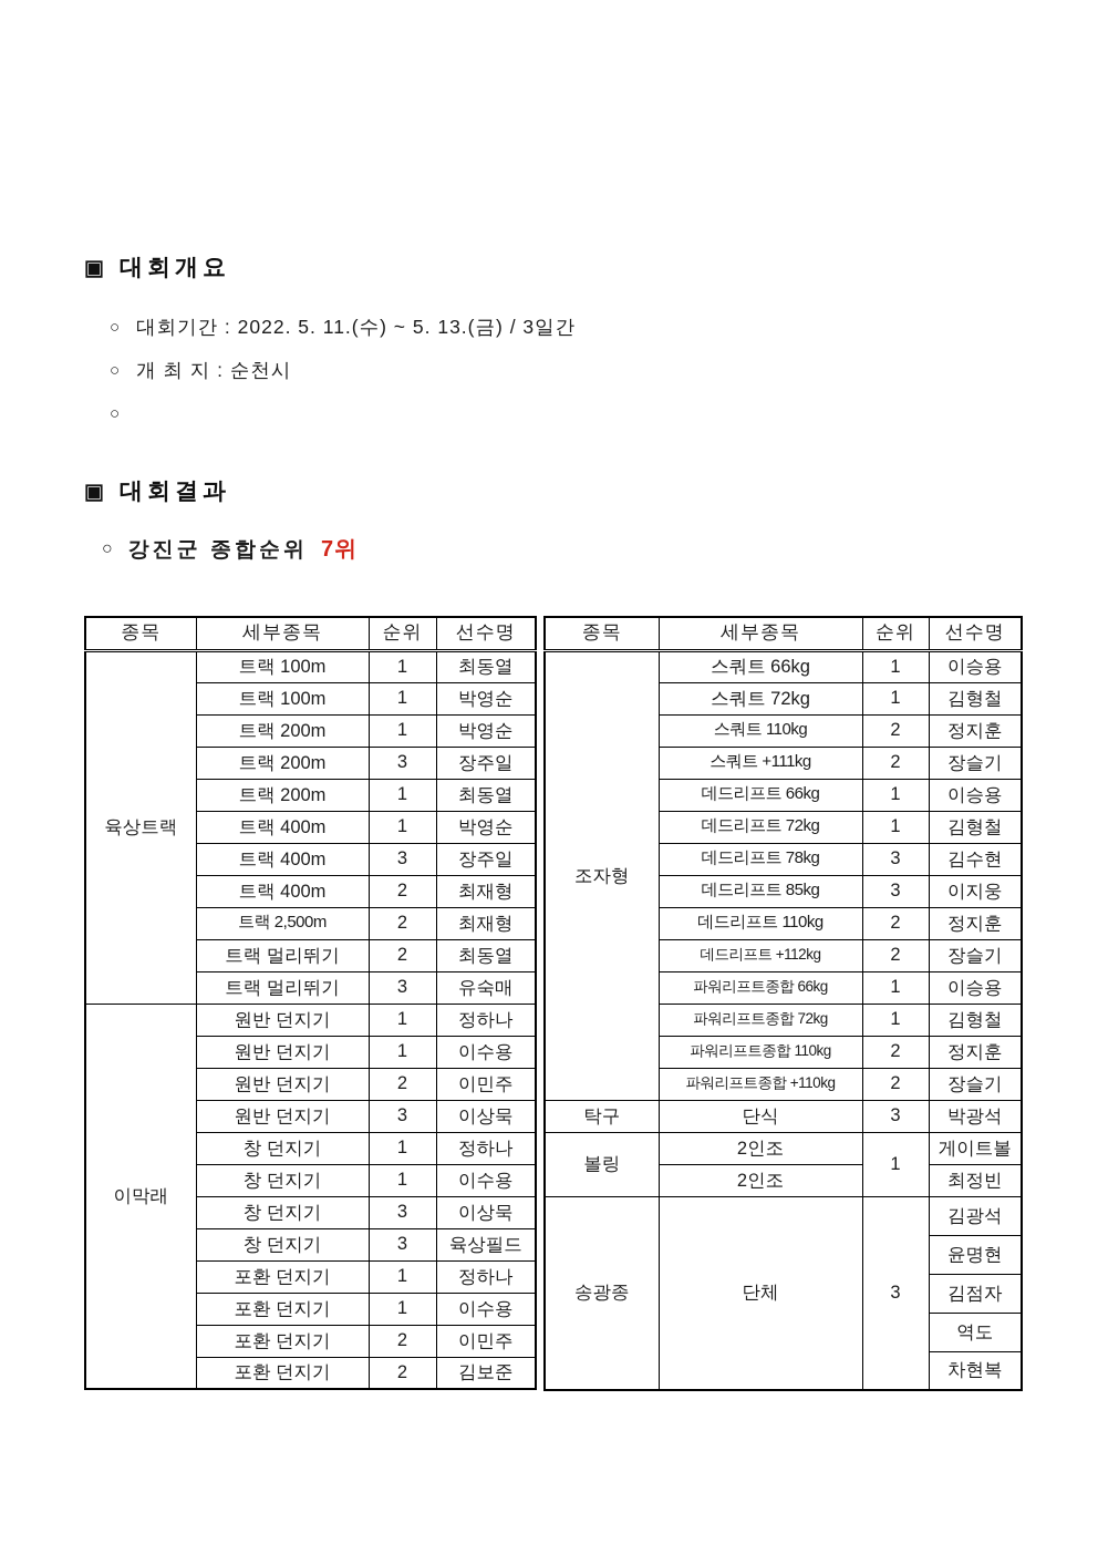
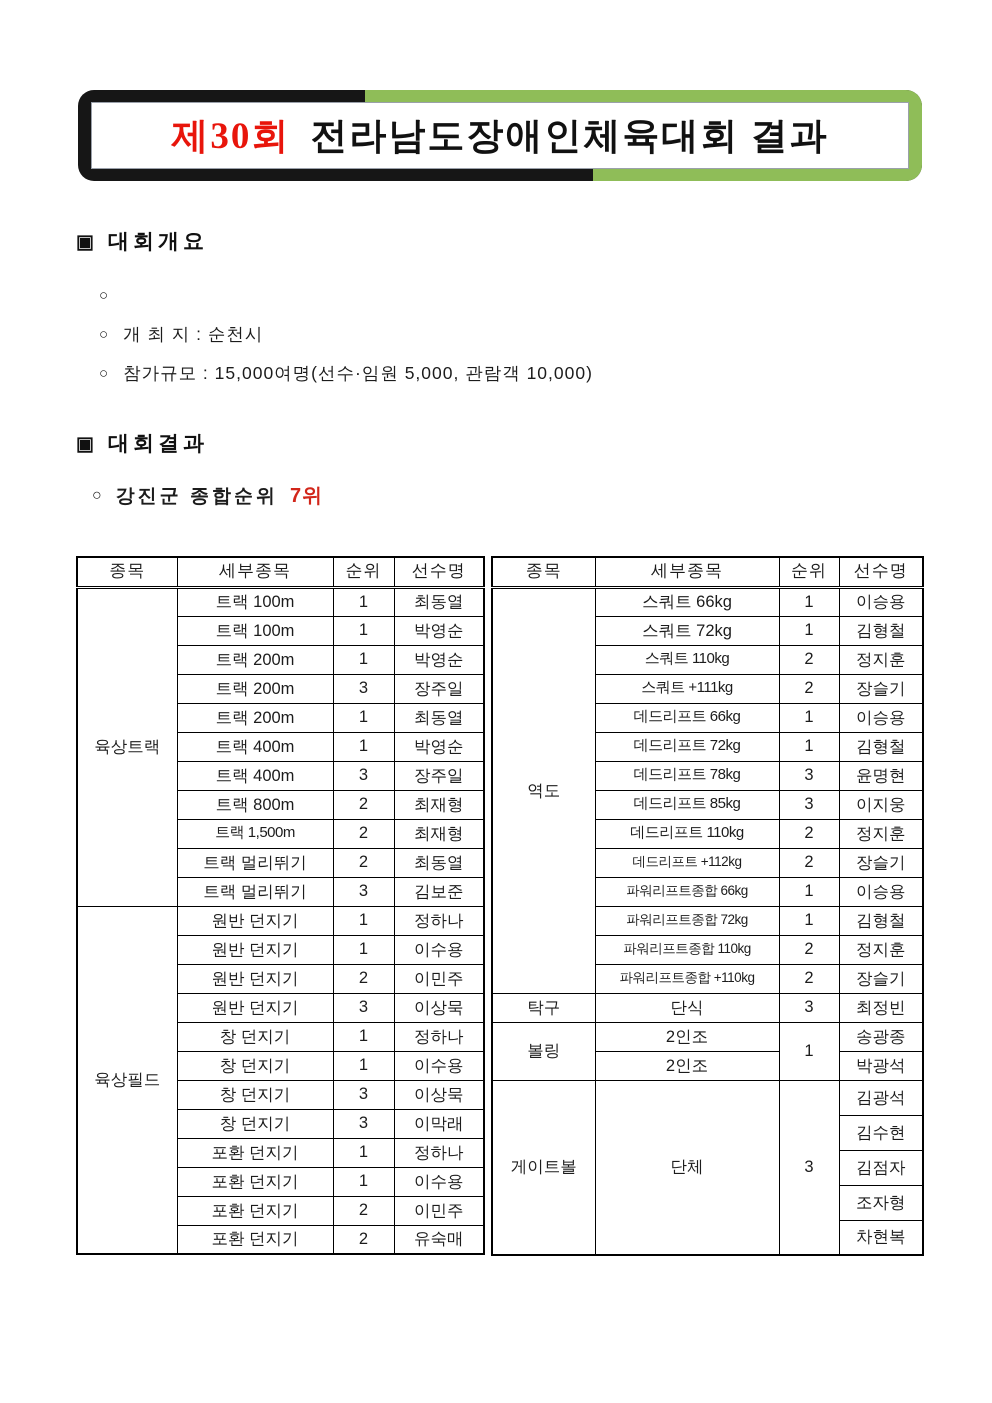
+ 제30회 전라남도장애인체육대회 결과
  ▣
  대회개요
  ○
- 대회기간 : 2022. 5. 11.(수) ~ 5. 13.(금) / 3일간
  ○
  개 최 지 : 순천시
  ○
+ 참가규모 : 15,000여명(선수·임원 5,000, 관람객 10,000)
  ▣
  대회결과
  ○
  강진군 종합순위
  7위
  종목	세부종목	순위	선수명
  육상트랙	트랙 100m	1	최동열
  트랙 100m	1	박영순
  트랙 200m	1	박영순
  트랙 200m	3	장주일
  트랙 200m	1	최동열
  트랙 400m	1	박영순
  트랙 400m	3	장주일
- 트랙 400m	2	최재형
+ 트랙 800m	2	최재형
- 트랙 2,500m	2	최재형
+ 트랙 1,500m	2	최재형
  트랙 멀리뛰기	2	최동열
- 트랙 멀리뛰기	3	유숙매
+ 트랙 멀리뛰기	3	김보준
- 이막래	원반 던지기	1	정하나
+ 육상필드	원반 던지기	1	정하나
  원반 던지기	1	이수용
  원반 던지기	2	이민주
  원반 던지기	3	이상묵
  창 던지기	1	정하나
  창 던지기	1	이수용
  창 던지기	3	이상묵
- 창 던지기	3	육상필드
+ 창 던지기	3	이막래
  포환 던지기	1	정하나
  포환 던지기	1	이수용
  포환 던지기	2	이민주
- 포환 던지기	2	김보준
+ 포환 던지기	2	유숙매
  종목	세부종목	순위	선수명
- 조자형	스쿼트 66kg	1	이승용
+ 역도	스쿼트 66kg	1	이승용
  스쿼트 72kg	1	김형철
  스쿼트 110kg	2	정지훈
  스쿼트 +111kg	2	장슬기
  데드리프트 66kg	1	이승용
  데드리프트 72kg	1	김형철
- 데드리프트 78kg	3	김수현
+ 데드리프트 78kg	3	윤명현
  데드리프트 85kg	3	이지웅
  데드리프트 110kg	2	정지훈
  데드리프트 +112kg	2	장슬기
  파워리프트종합 66kg	1	이승용
  파워리프트종합 72kg	1	김형철
  파워리프트종합 110kg	2	정지훈
  파워리프트종합 +110kg	2	장슬기
- 탁구	단식	3	박광석
+ 탁구	단식	3	최정빈
- 볼링	2인조	1	게이트볼
+ 볼링	2인조	1	송광종
- 2인조	최정빈
+ 2인조	박광석
- 송광종	단체	3	김광석
+ 게이트볼	단체	3	김광석
- 윤명현
+ 김수현
  김점자
- 역도
+ 조자형
  차현복
